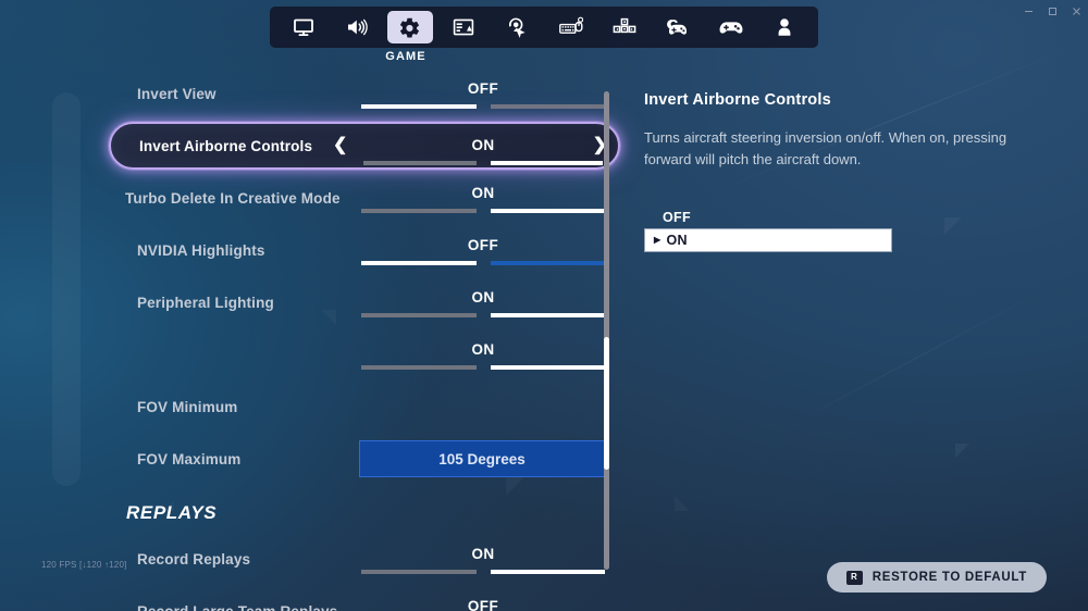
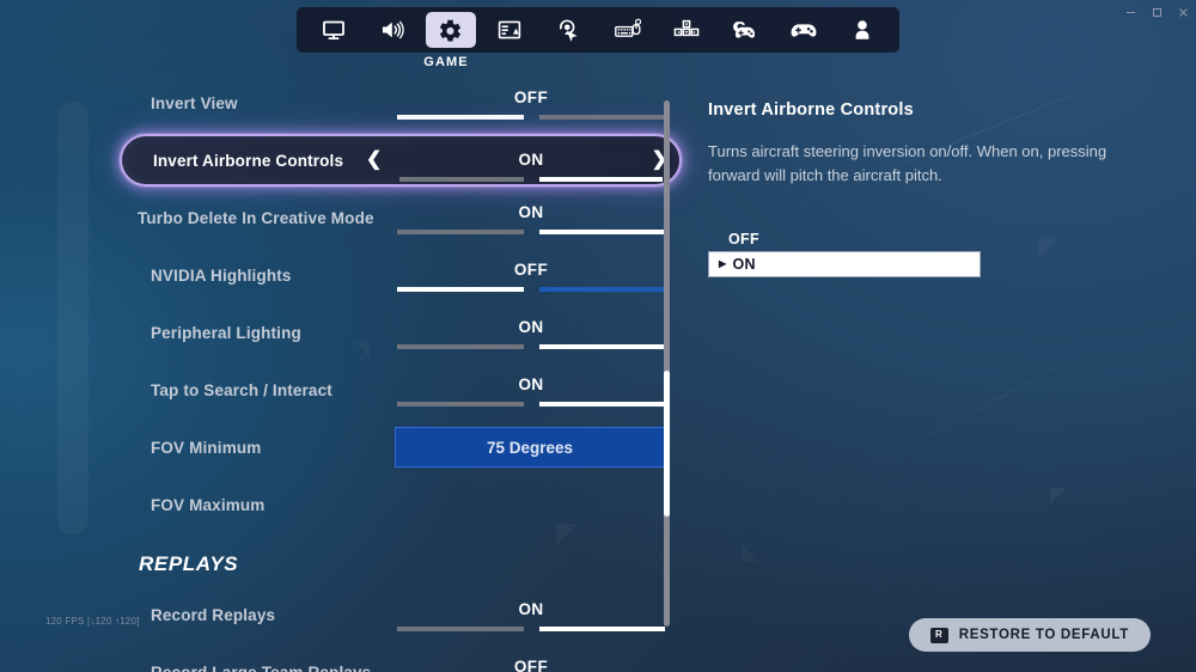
  GAME
  120 FPS [↓120 ↑120]
  Invert View
  OFF
  Invert Airborne Controls
  ON
  ❮
  ❯
  Turbo Delete In Creative Mode
  ON
  NVIDIA Highlights
  OFF
  Peripheral Lighting
  ON
+ Tap to Search / Interact
  ON
  FOV Minimum
+ 75 Degrees
  FOV Maximum
- 105 Degrees
  REPLAYS
  Record Replays
  ON
  OFF
  Invert Airborne Controls
- Turns aircraft steering inversion on/off. When on, pressing forward will pitch the aircraft down.
+ Turns aircraft steering inversion on/off. When on, pressing forward will pitch the aircraft pitch.
  OFF
  ▶
  ON
  R
  RESTORE TO DEFAULT
